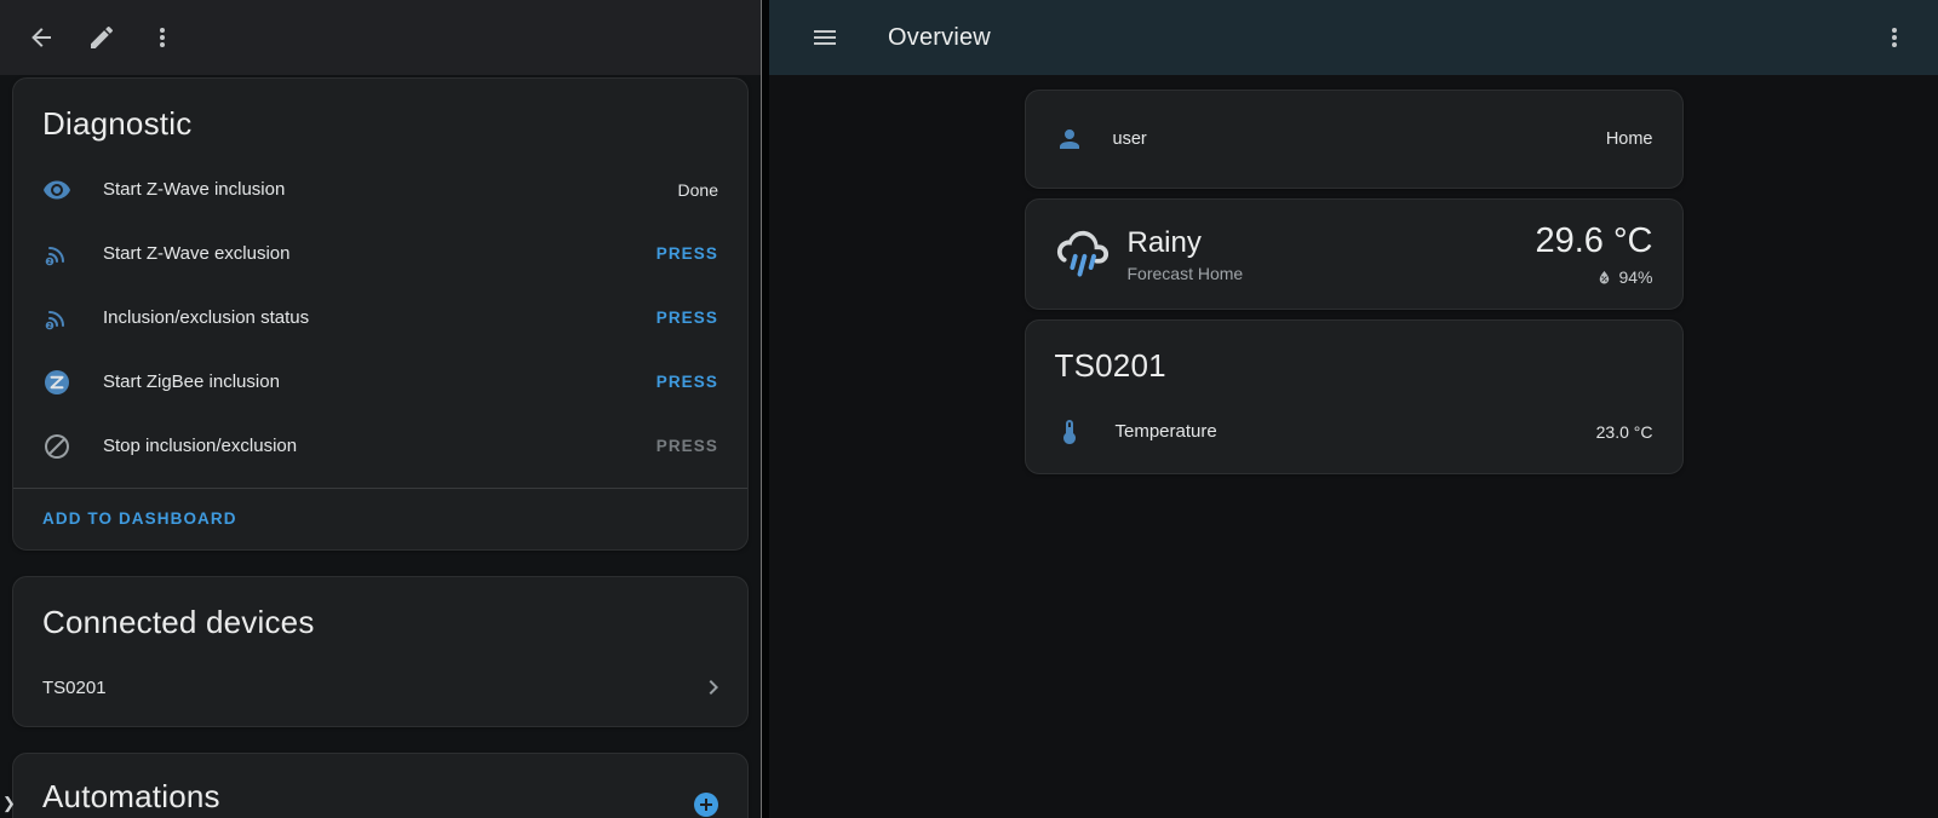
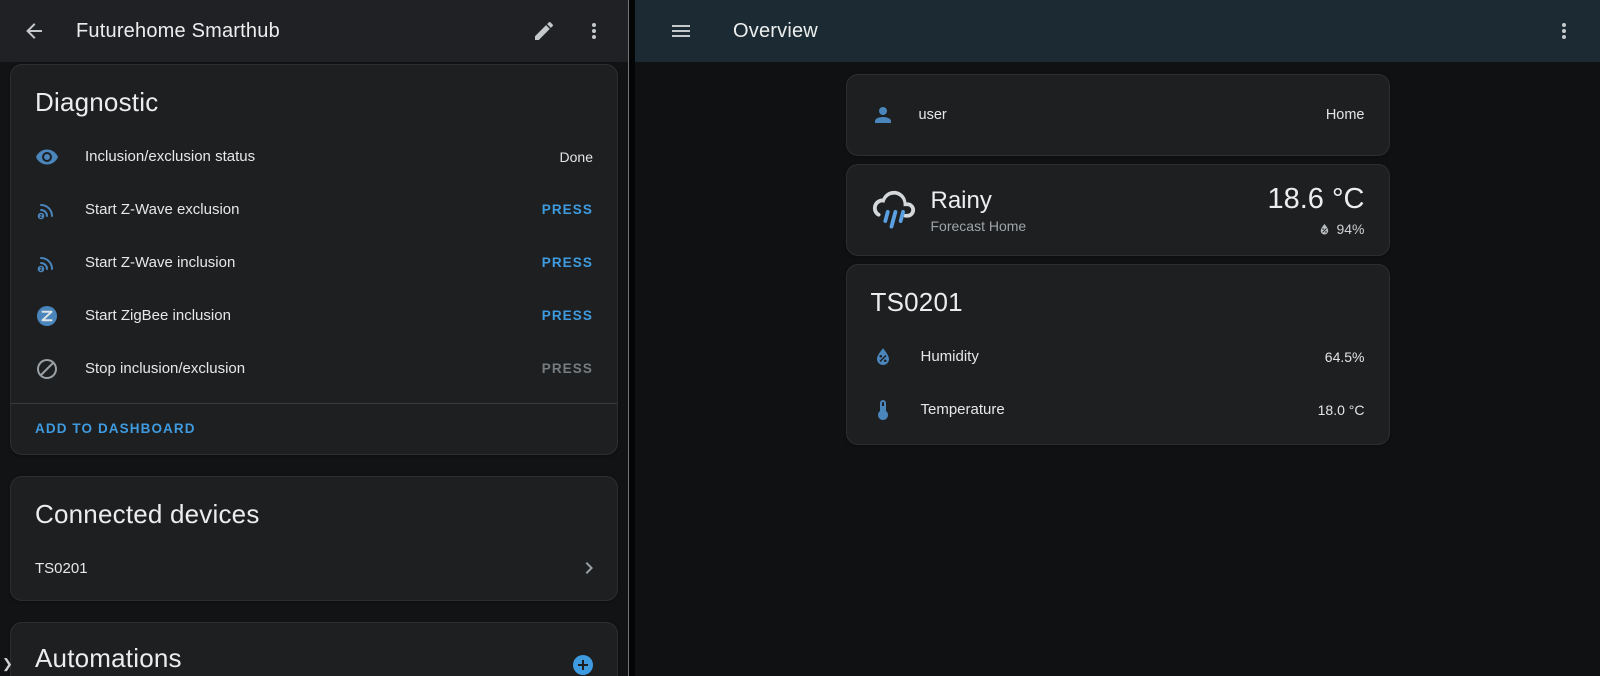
+ Futurehome Smarthub
  Diagnostic
- Start Z-Wave inclusion
+ Inclusion/exclusion status
  Done
  Start Z-Wave exclusion
  PRESS
- Inclusion/exclusion status
+ Start Z-Wave inclusion
  PRESS
  Start ZigBee inclusion
  PRESS
  Stop inclusion/exclusion
  PRESS
  ADD TO DASHBOARD
  Connected devices
  TS0201
  Automations
  ❯
  Overview
  user
  Home
  Rainy
  Forecast Home
- 29.6 °C
+ 18.6 °C
  94%
  TS0201
+ Humidity
+ 64.5%
  Temperature
- 23.0 °C
+ 18.0 °C
